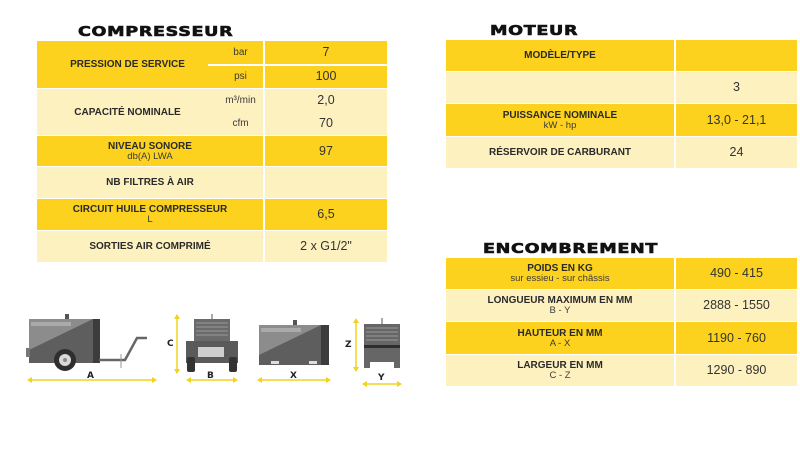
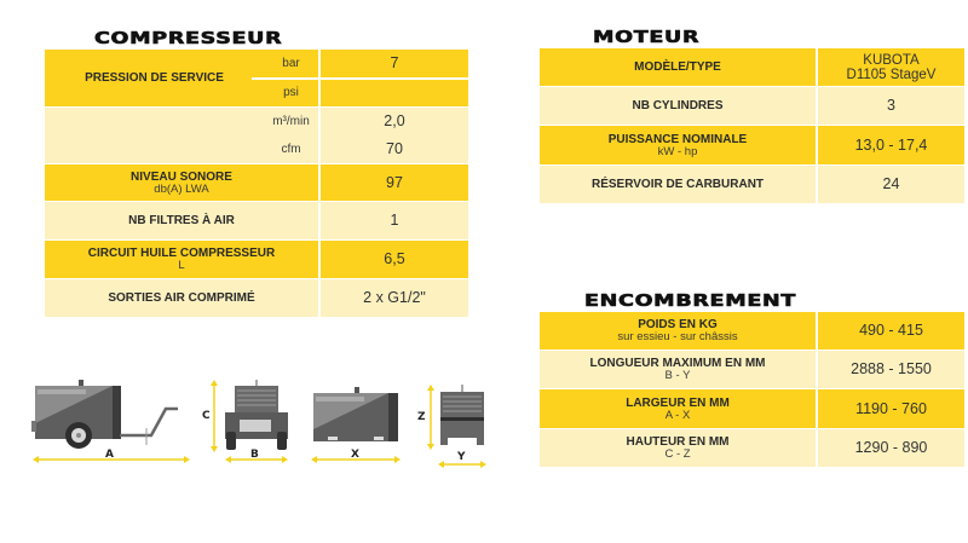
  COMPRESSEUR
  PRESSION DE SERVICE
  bar
  psi
  7
- 100
- CAPACITÉ NOMINALE
  m³/min
  cfm
  2,0
  70
  NIVEAU SONORE
  db(A) LWA
  97
  NB FILTRES À AIR
+ 1
  CIRCUIT HUILE COMPRESSEUR
  L
  6,5
  SORTIES AIR COMPRIMÉ
  2 x G1/2"
  MOTEUR
  MODÈLE/TYPE
+ KUBOTA
+ D1105 StageV
+ NB CYLINDRES
  3
  PUISSANCE NOMINALE
  kW - hp
- 13,0 - 21,1
+ 13,0 - 17,4
  RÉSERVOIR DE CARBURANT
  24
  ENCOMBREMENT
  POIDS EN KG
  sur essieu - sur châssis
  490 - 415
  LONGUEUR MAXIMUM EN MM
  B - Y
  2888 - 1550
- HAUTEUR EN MM
+ LARGEUR EN MM
  A - X
  1190 - 760
- LARGEUR EN MM
+ HAUTEUR EN MM
  C - Z
  1290 - 890
  A
  C
  B
  X
  Z
  Y
